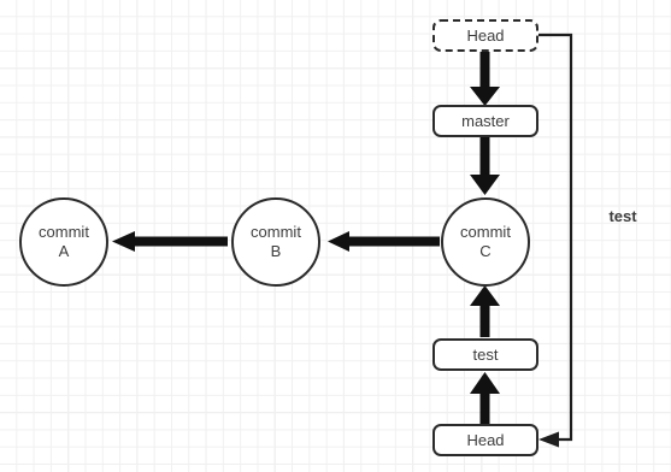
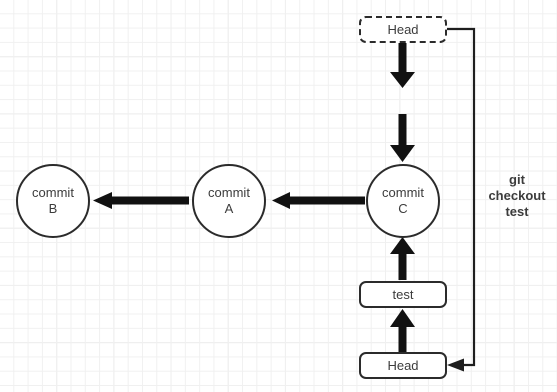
  Head
- master
  commit
  C
  commit
- B
+ A
  commit
- A
+ B
  test
  Head
+ git
+ checkout
  test
